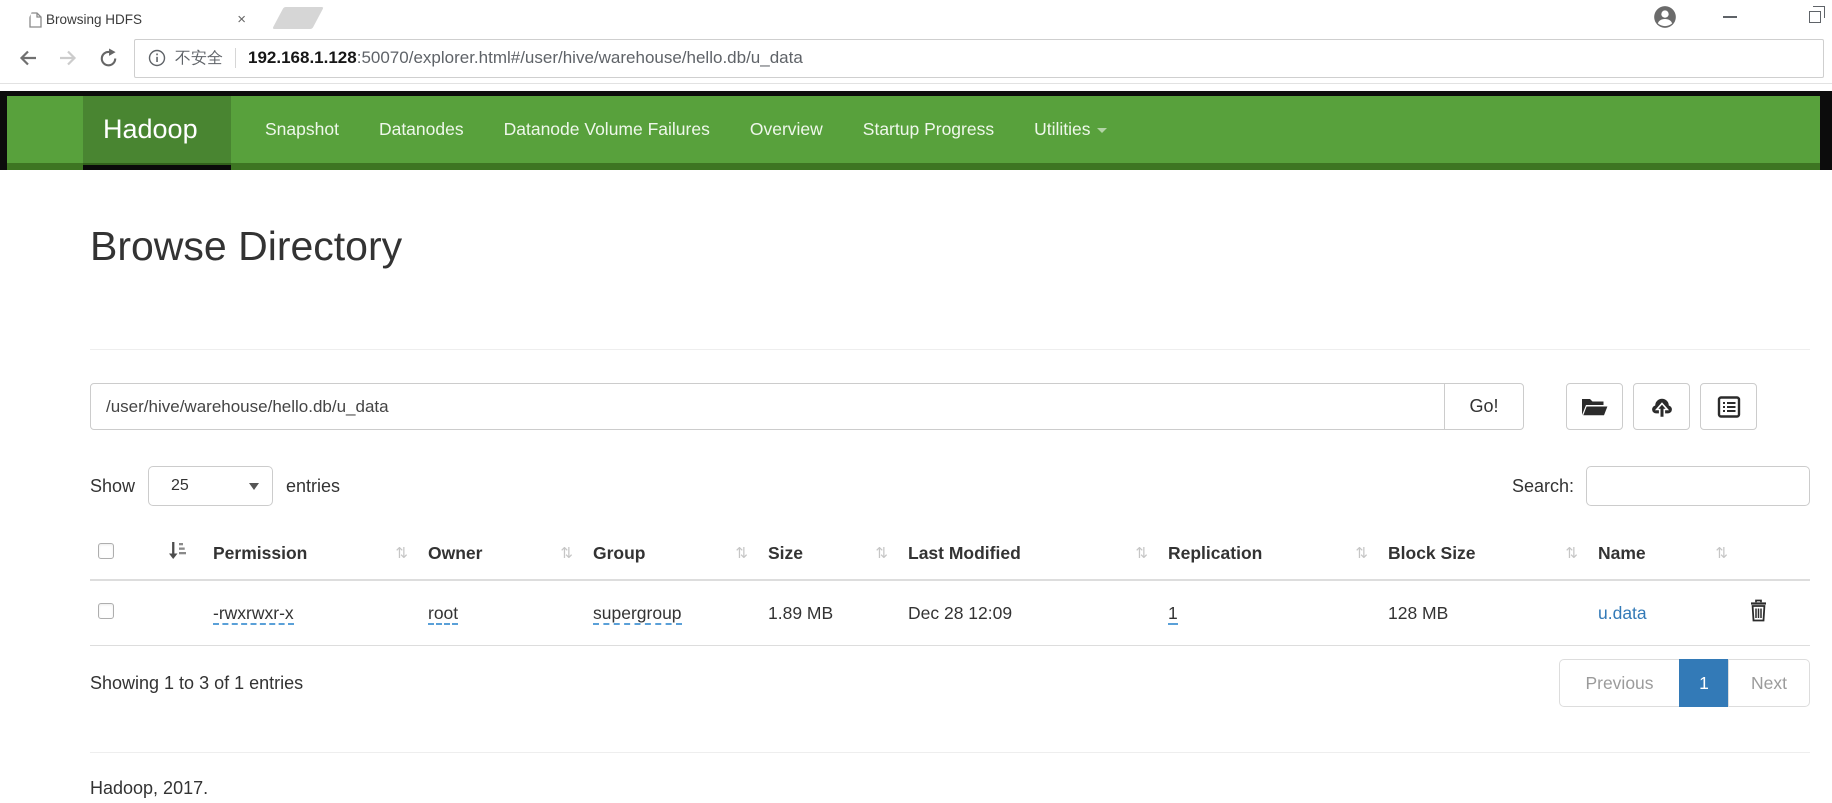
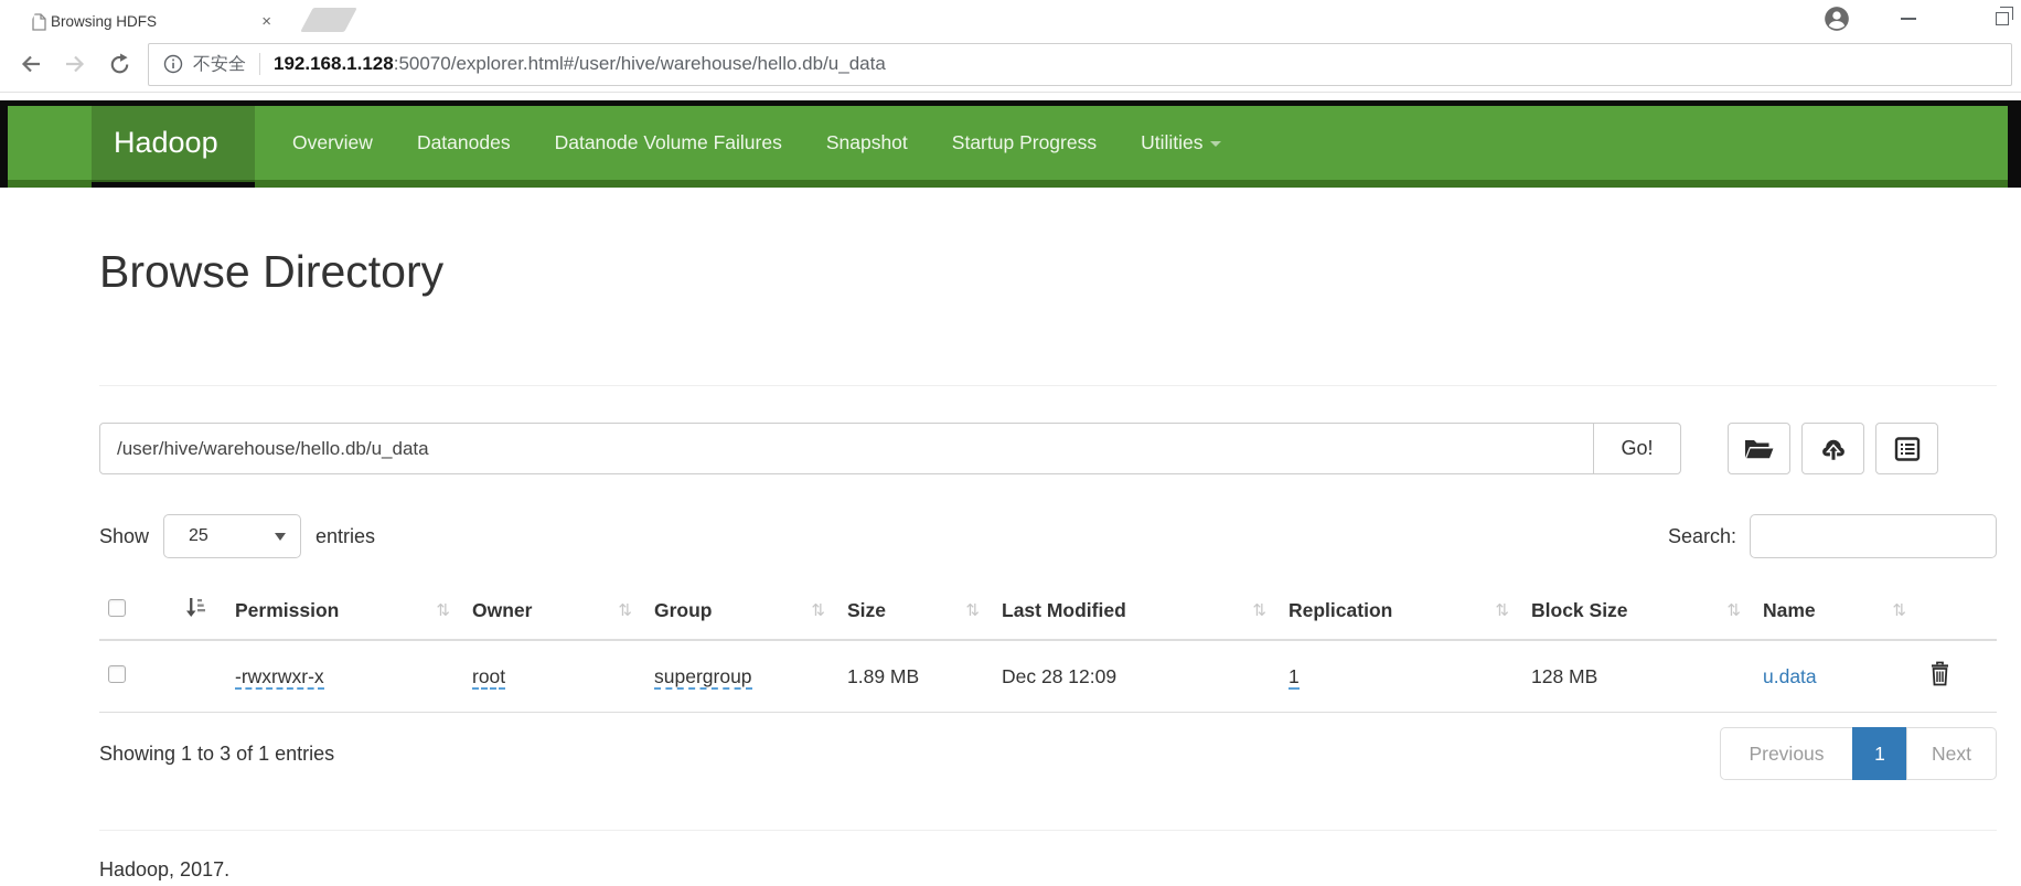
  Browsing HDFS
  ×
  不安全
  192.168.1.128:50070/explorer.html#/user/hive/warehouse/hello.db/u_data
  Hadoop
- Snapshot
+ Overview
  Datanodes
  Datanode Volume Failures
- Overview
+ Snapshot
  Startup Progress
  Utilities
  Browse Directory
  /user/hive/warehouse/hello.db/u_data
  Go!
  Show
  25
  entries
  Search:
  		Permission ⇅	Owner ⇅	Group ⇅	Size ⇅	Last Modified ⇅	Replication ⇅	Block Size ⇅	Name ⇅
  		-rwxrwxr-x	root	supergroup	1.89 MB	Dec 28 12:09	1	128 MB	u.data
  Showing 1 to 3 of 1 entries
  Previous
  1
  Next
  Hadoop, 2017.
